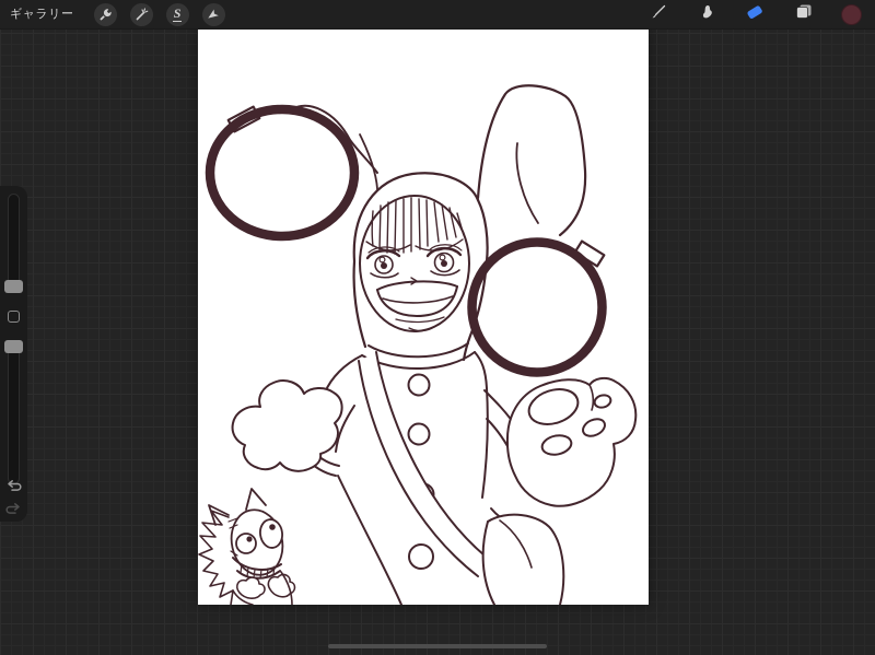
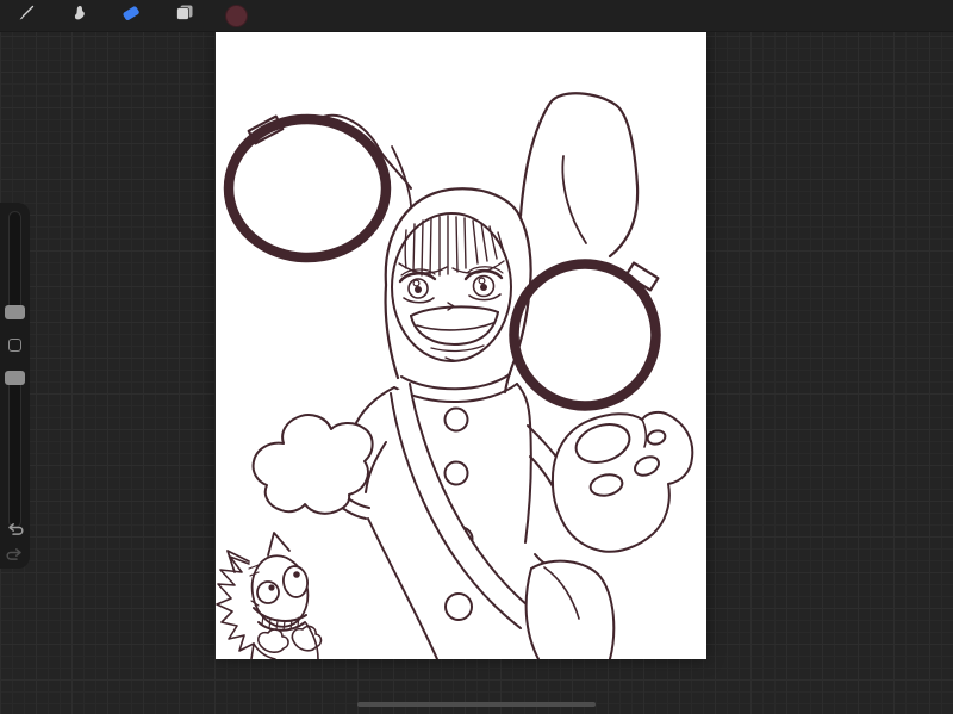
- ギャラリー
- S
